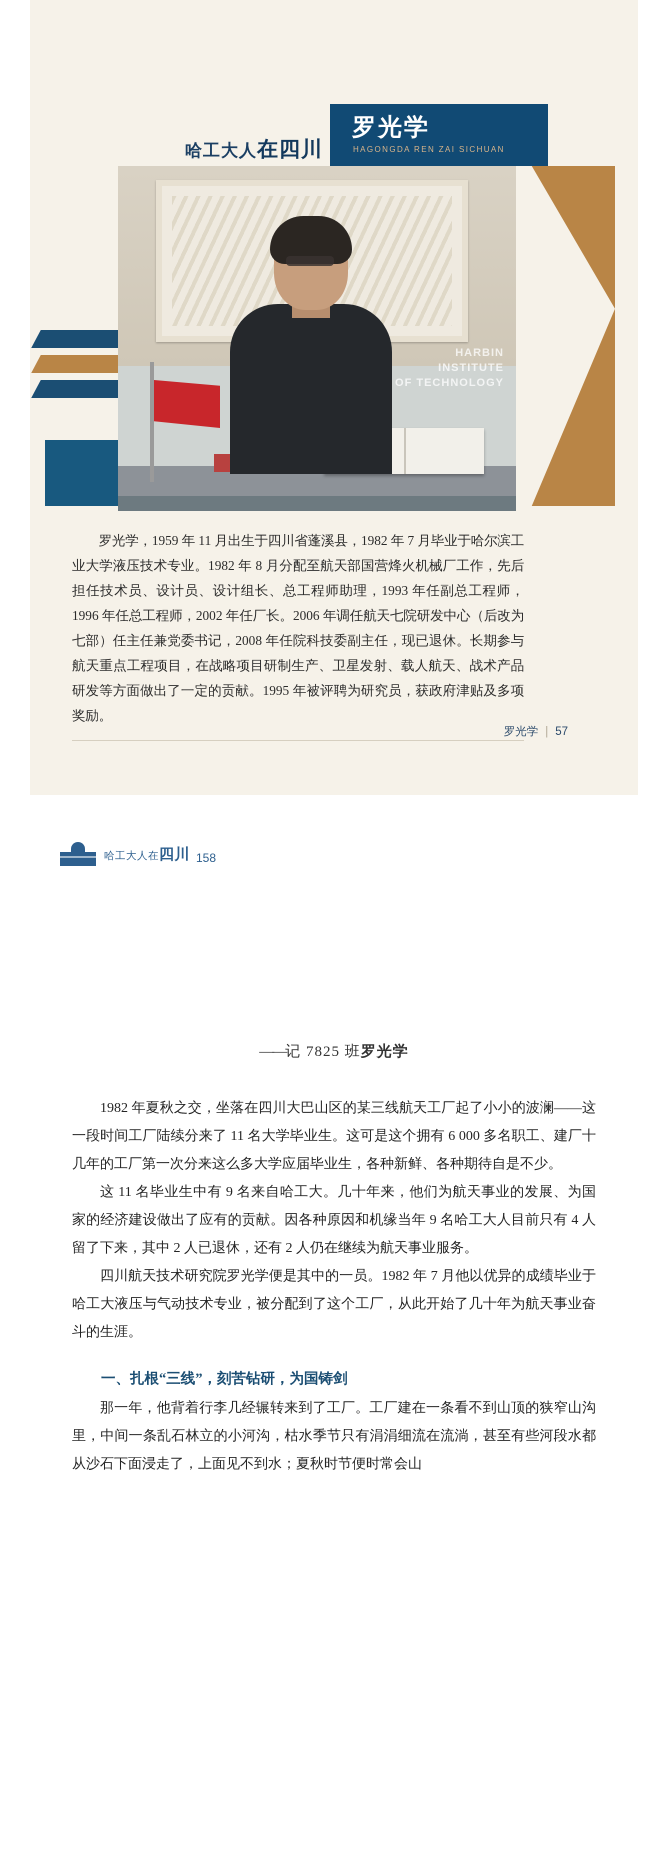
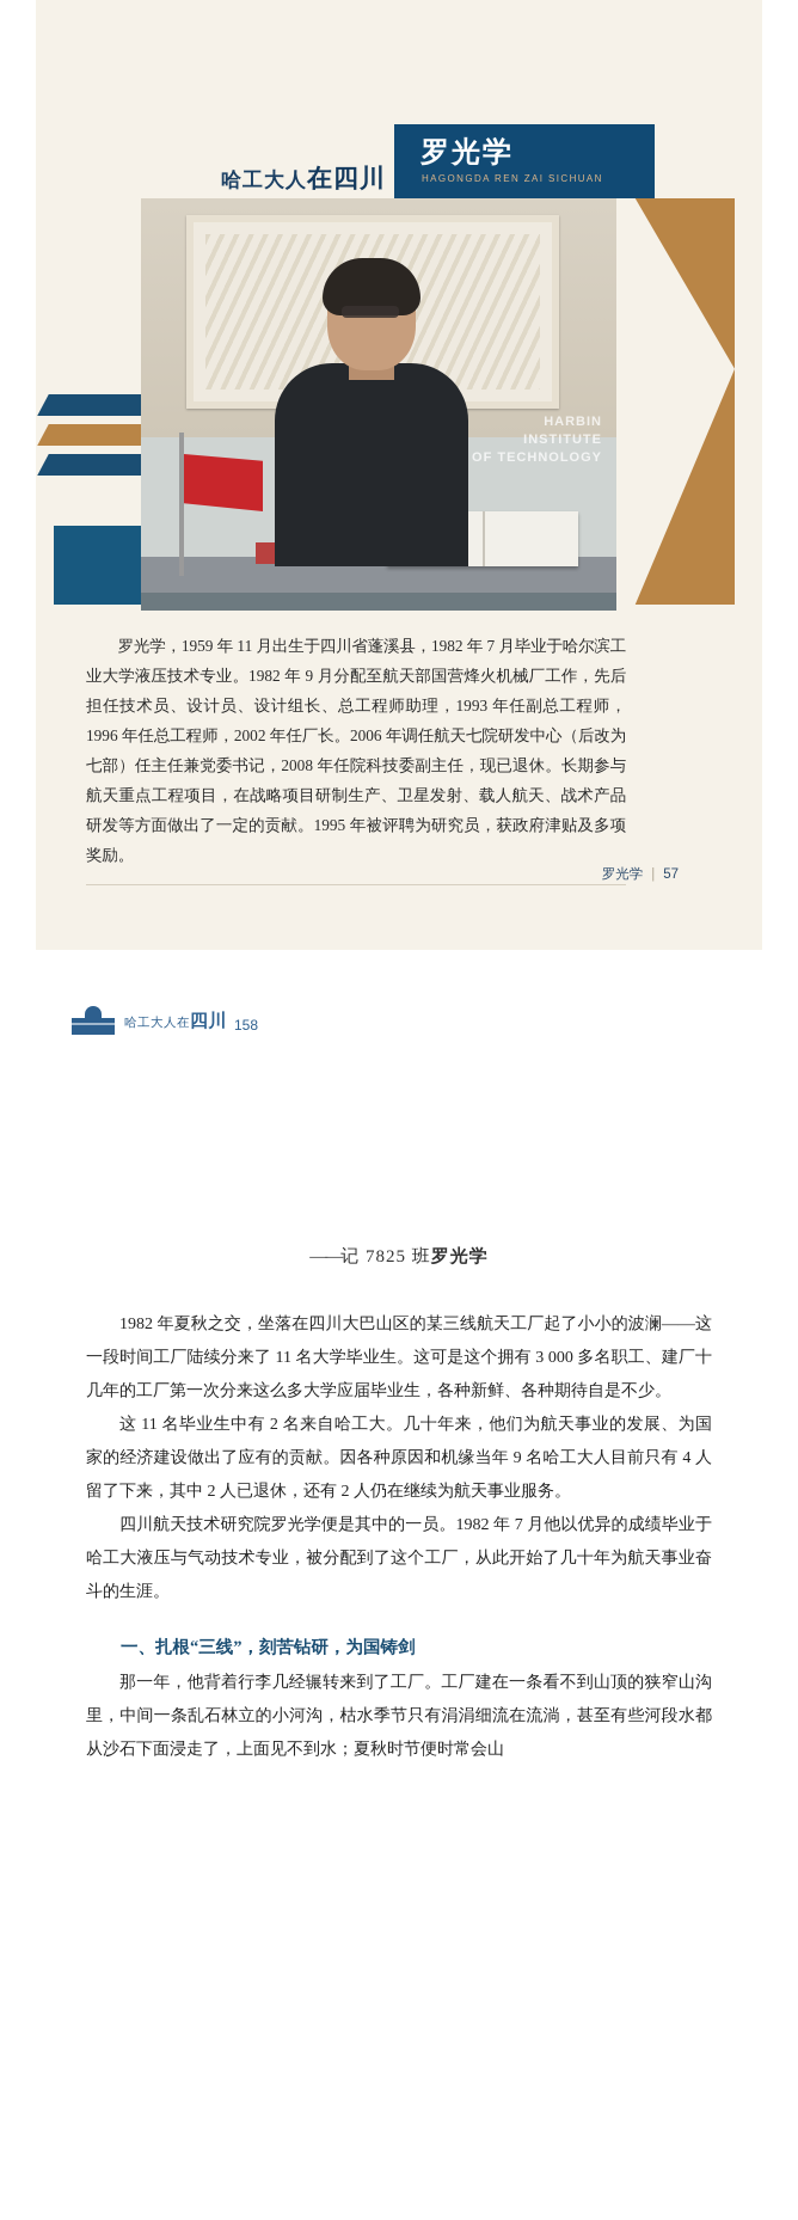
  哈工大人在四川
  罗光学
  HAGONGDA REN ZAI SICHUAN
  HARBIN
  INSTITUTE
  OF TECHNOLOGY
- 罗光学，1959 年 11 月出生于四川省蓬溪县，1982 年 7 月毕业于哈尔滨工业大学液压技术专业。1982 年 8 月分配至航天部国营烽火机械厂工作，先后担任技术员、设计员、设计组长、总工程师助理，1993 年任副总工程师，1996 年任总工程师，2002 年任厂长。2006 年调任航天七院研发中心（后改为七部）任主任兼党委书记，2008 年任院科技委副主任，现已退休。长期参与航天重点工程项目，在战略项目研制生产、卫星发射、载人航天、战术产品研发等方面做出了一定的贡献。1995 年被评聘为研究员，获政府津贴及多项奖励。
+ 罗光学，1959 年 11 月出生于四川省蓬溪县，1982 年 7 月毕业于哈尔滨工业大学液压技术专业。1982 年 9 月分配至航天部国营烽火机械厂工作，先后担任技术员、设计员、设计组长、总工程师助理，1993 年任副总工程师，1996 年任总工程师，2002 年任厂长。2006 年调任航天七院研发中心（后改为七部）任主任兼党委书记，2008 年任院科技委副主任，现已退休。长期参与航天重点工程项目，在战略项目研制生产、卫星发射、载人航天、战术产品研发等方面做出了一定的贡献。1995 年被评聘为研究员，获政府津贴及多项奖励。
  罗光学 | 57
  哈工大人在四川
  158
  ——记 7825 班罗光学
- 1982 年夏秋之交，坐落在四川大巴山区的某三线航天工厂起了小小的波澜——这一段时间工厂陆续分来了 11 名大学毕业生。这可是这个拥有 6 000 多名职工、建厂十几年的工厂第一次分来这么多大学应届毕业生，各种新鲜、各种期待自是不少。
+ 1982 年夏秋之交，坐落在四川大巴山区的某三线航天工厂起了小小的波澜——这一段时间工厂陆续分来了 11 名大学毕业生。这可是这个拥有 3 000 多名职工、建厂十几年的工厂第一次分来这么多大学应届毕业生，各种新鲜、各种期待自是不少。
- 这 11 名毕业生中有 9 名来自哈工大。几十年来，他们为航天事业的发展、为国家的经济建设做出了应有的贡献。因各种原因和机缘当年 9 名哈工大人目前只有 4 人留了下来，其中 2 人已退休，还有 2 人仍在继续为航天事业服务。
+ 这 11 名毕业生中有 2 名来自哈工大。几十年来，他们为航天事业的发展、为国家的经济建设做出了应有的贡献。因各种原因和机缘当年 9 名哈工大人目前只有 4 人留了下来，其中 2 人已退休，还有 2 人仍在继续为航天事业服务。
  四川航天技术研究院罗光学便是其中的一员。1982 年 7 月他以优异的成绩毕业于哈工大液压与气动技术专业，被分配到了这个工厂，从此开始了几十年为航天事业奋斗的生涯。
  一、扎根“三线”，刻苦钻研，为国铸剑
  那一年，他背着行李几经辗转来到了工厂。工厂建在一条看不到山顶的狭窄山沟里，中间一条乱石林立的小河沟，枯水季节只有涓涓细流在流淌，甚至有些河段水都从沙石下面浸走了，上面见不到水；夏秋时节便时常会山
